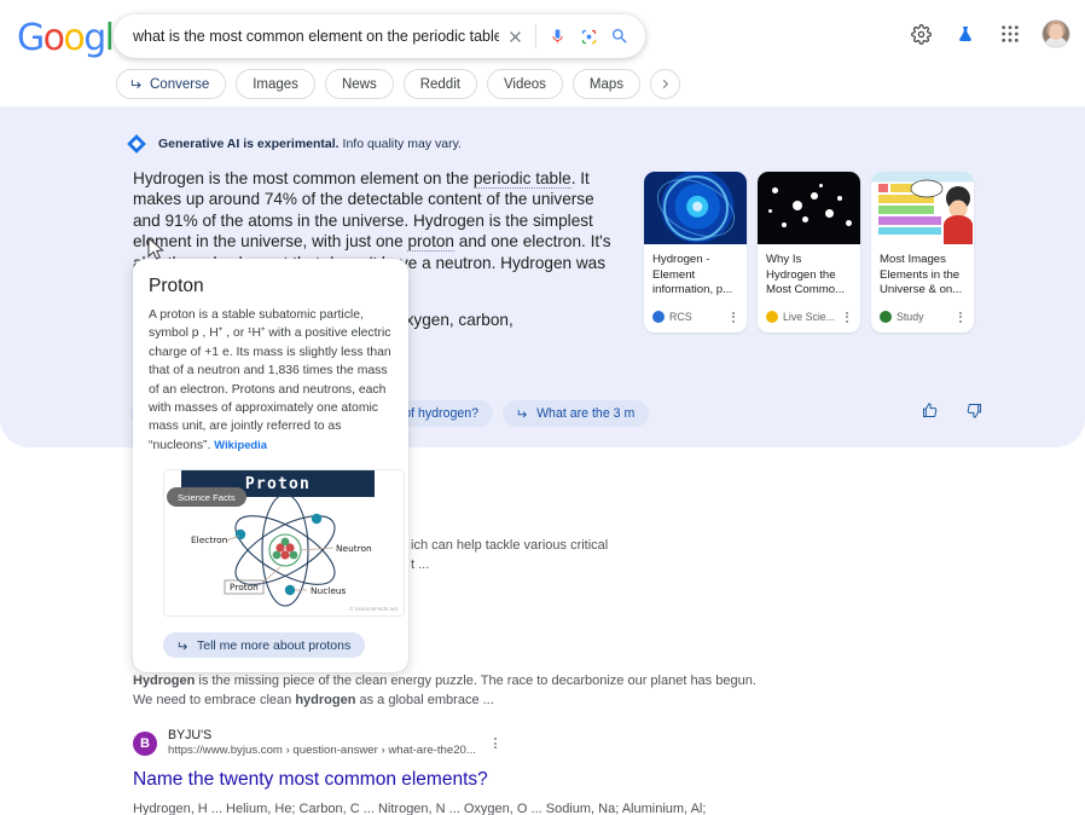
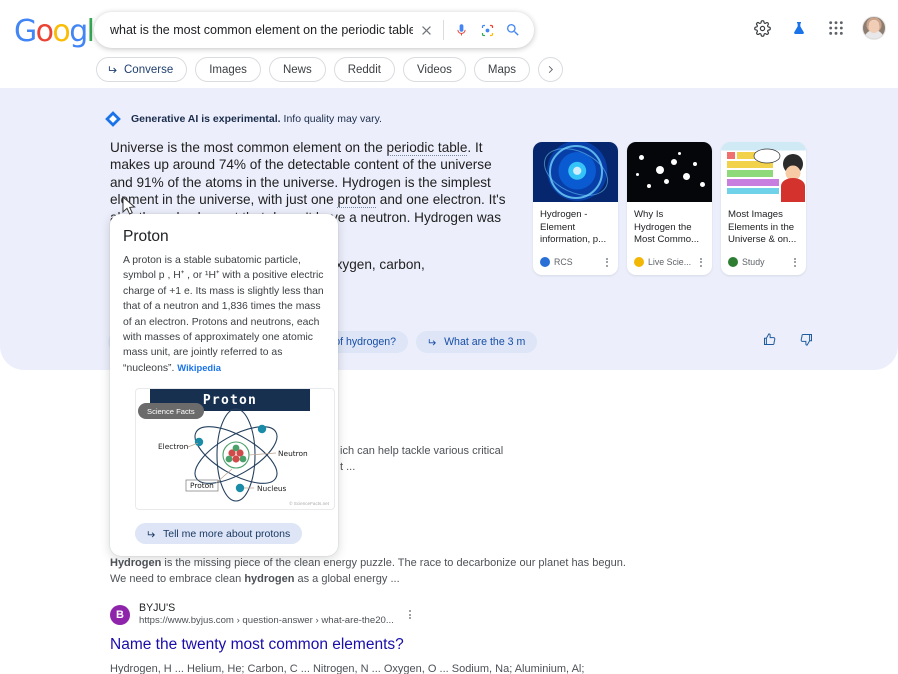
  Googl
  what is the most common element on the periodic table
  Converse
  Images
  News
  Reddit
  Videos
  Maps
  Generative AI is experimental. Info quality may vary.
- Hydrogen is the most common element on the periodic table. It makes up around 74% of the detectable content of the universe and 91% of the atoms in the universe. Hydrogen is the simplest elment in the universe, with just one proton and one electron. It's e a neutron. Hydrogen was
+ Universe is the most common element on the periodic table. It makes up around 74% of the detectable content of the universe and 91% of the atoms in the universe. Hydrogen is the simplest elment in the universe, with just one proton and one electron. It's e a neutron. Hydrogen was
  Hydrogen - Element information, p...
  RCS
  Why Is Hydrogen the Most Commo...
  Live Scie...
  Most Images Elements in the Universe & on...
  Study
  What are the 3 m
  ich can help tackle various critical
  t ...
- Hydrogen is the missing piece of the clean energy puzzle. The race to decarbonize our planet has begun. We need to embrace clean hydrogen as a global embrace ...
+ Hydrogen is the missing piece of the clean energy puzzle. The race to decarbonize our planet has begun. We need to embrace clean hydrogen as a global energy ...
  B
  BYJU'S
  https://www.byjus.com › question-answer › what-are-the20...
  Name the twenty most common elements?
  Hydrogen, H ... Helium, He; Carbon, C ... Nitrogen, N ... Oxygen, O ... Sodium, Na; Aluminium, Al;
  Proton
  A proton is a stable subatomic particle, symbol p , H⁺ , or ¹H⁺ with a positive electric charge of +1 e. Its mass is slightly less than that of a neutron and 1,836 times the mass of an electron. Protons and neutrons, each with masses of approximately one atomic mass unit, are jointly referred to as “nucleons”. Wikipedia
  Proton
  Science Facts
  Electron
  Neutron
  Proton
  Nucleus
  Tell me more about protons
